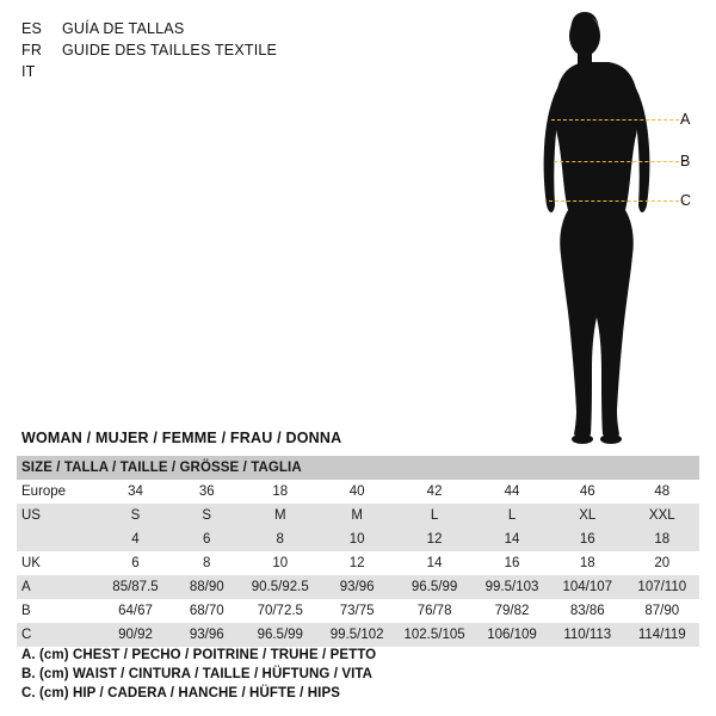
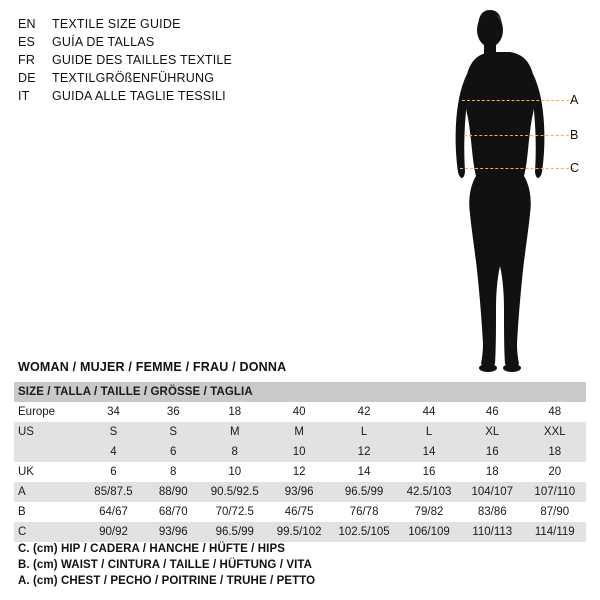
+ EN
+ TEXTILE SIZE GUIDE
  ES
  GUÍA DE TALLAS
  FR
  GUIDE DES TAILLES TEXTILE
+ DE
+ TEXTILGRÖßENFÜHRUNG
  IT
+ GUIDA ALLE TAGLIE TESSILI
  A
  B
  C
  WOMAN / MUJER / FEMME / FRAU / DONNA
  SIZE / TALLA / TAILLE / GRÖSSE / TAGLIA
  Europe	34	36	18	40	42	44	46	48
  US	S	S	M	M	L	L	XL	XXL
  	4	6	8	10	12	14	16	18
  UK	6	8	10	12	14	16	18	20
- A	85/87.5	88/90	90.5/92.5	93/96	96.5/99	99.5/103	104/107	107/110
+ A	85/87.5	88/90	90.5/92.5	93/96	96.5/99	42.5/103	104/107	107/110
- B	64/67	68/70	70/72.5	73/75	76/78	79/82	83/86	87/90
+ B	64/67	68/70	70/72.5	46/75	76/78	79/82	83/86	87/90
  C	90/92	93/96	96.5/99	99.5/102	102.5/105	106/109	110/113	114/119
- A. (cm) CHEST / PECHO / POITRINE / TRUHE / PETTO
+ C. (cm) HIP / CADERA / HANCHE / HÜFTE / HIPS
  B. (cm) WAIST / CINTURA / TAILLE / HÜFTUNG / VITA
- C. (cm) HIP / CADERA / HANCHE / HÜFTE / HIPS
+ A. (cm) CHEST / PECHO / POITRINE / TRUHE / PETTO
